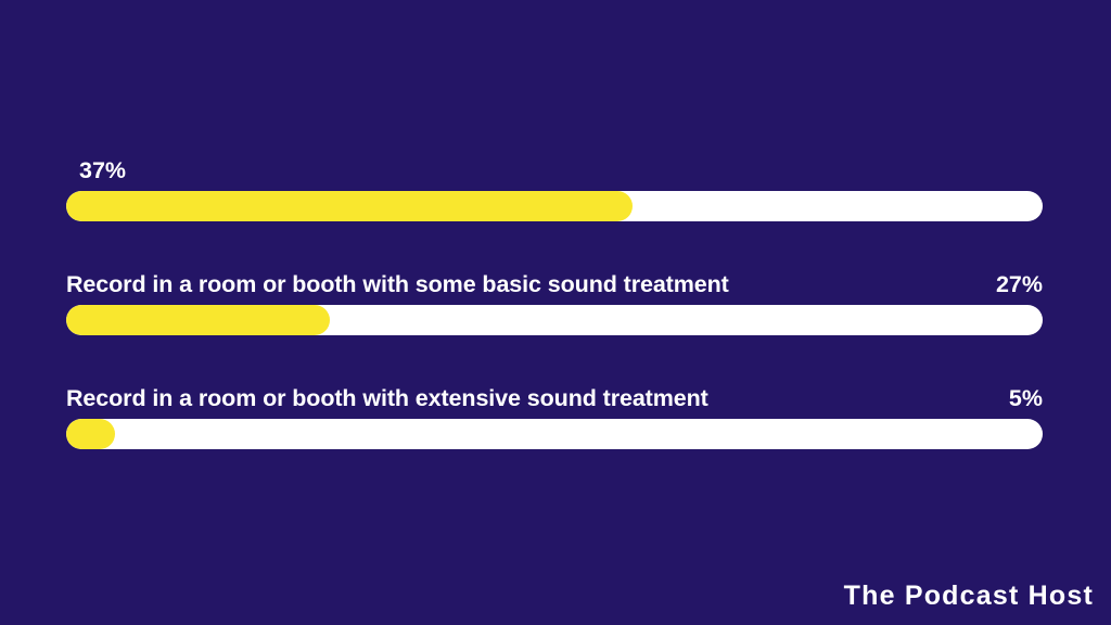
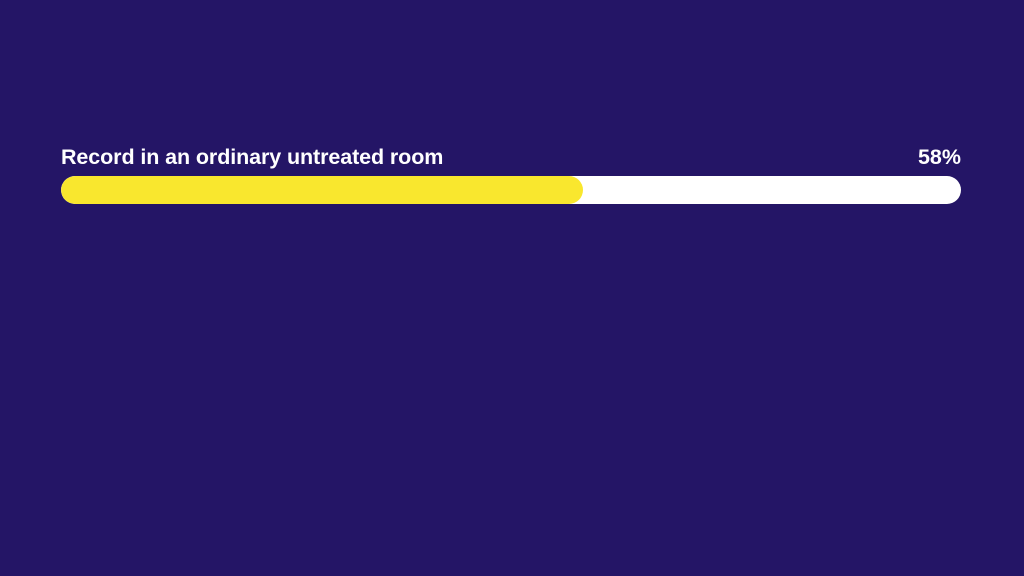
+ Record in an ordinary untreated room
- 37%
+ 58%
- Record in a room or booth with some basic sound treatment
- 27%
- Record in a room or booth with extensive sound treatment
- 5%
- The Podcast Host
